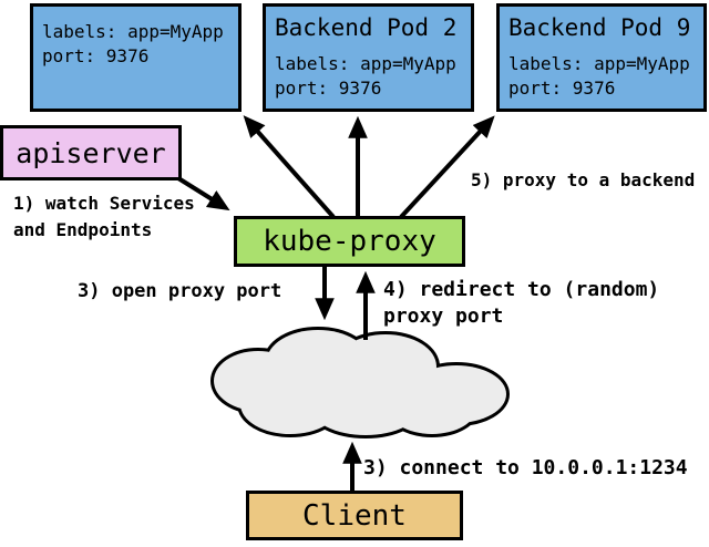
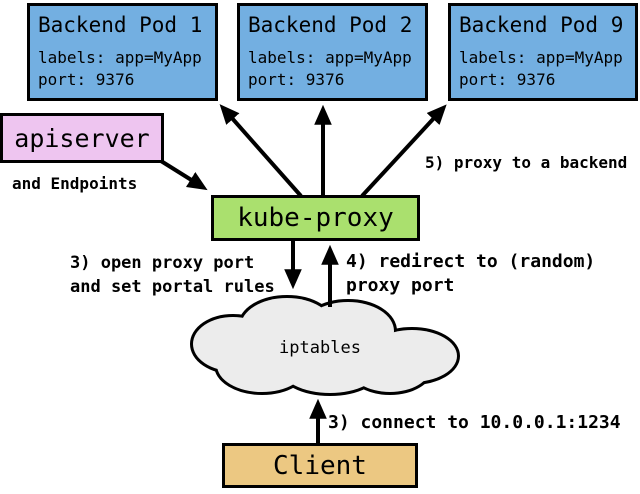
+ Backend Pod 1
  labels: app=MyApp
  port: 9376
  Backend Pod 2
  labels: app=MyApp
  port: 9376
  Backend Pod 9
  labels: app=MyApp
  port: 9376
  apiserver
  kube-proxy
+ iptables
  Client
- 1) watch Services
  and Endpoints
  3) open proxy port
+ and set portal rules
  3) connect to 10.0.0.1:1234
  4) redirect to (random)
  proxy port
  5) proxy to a backend
